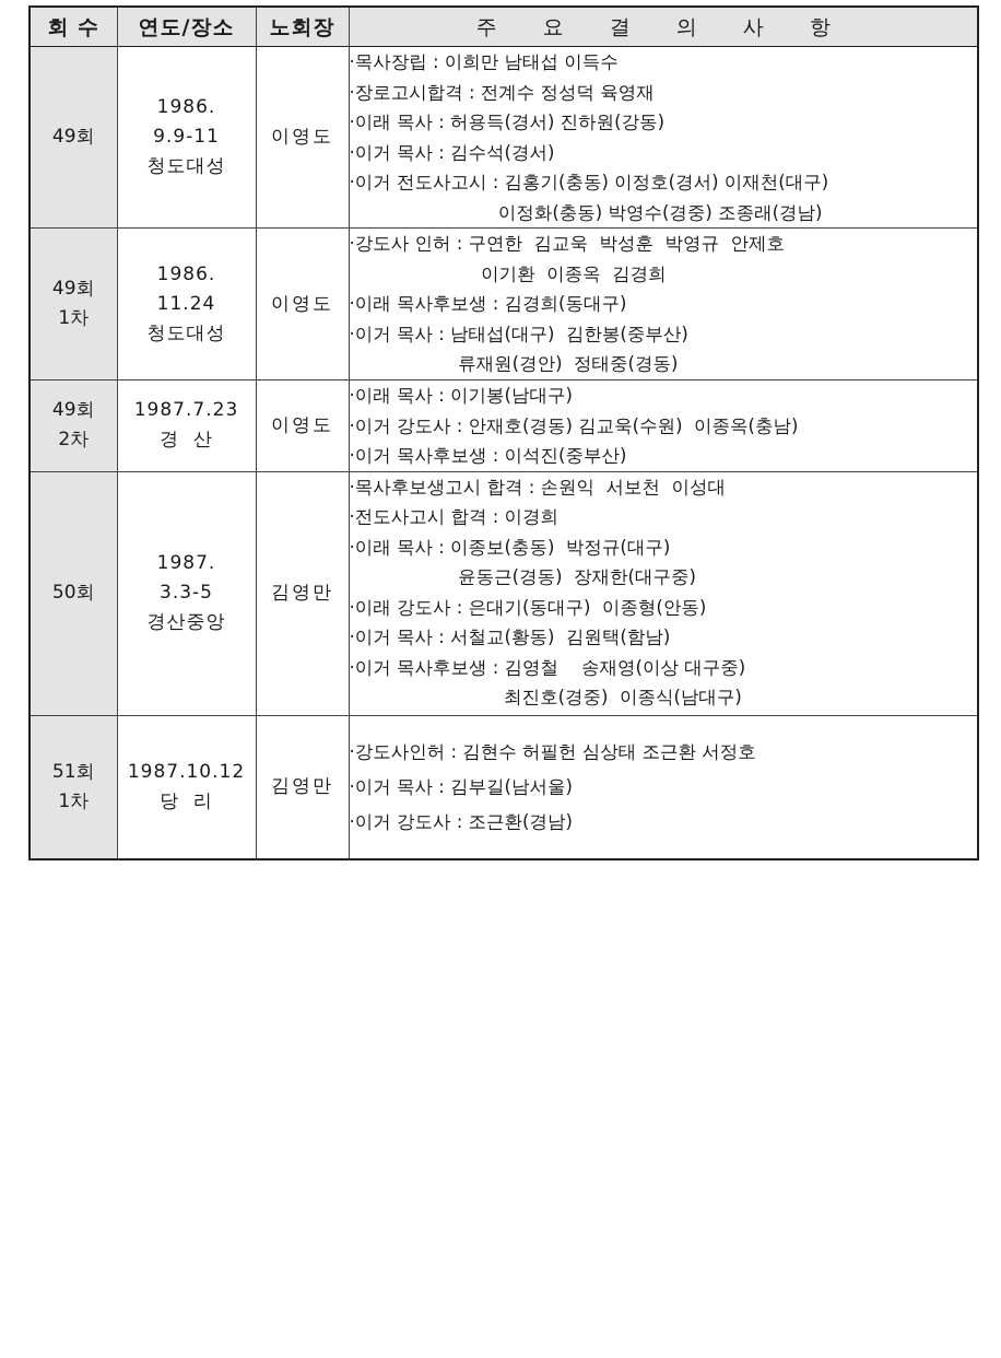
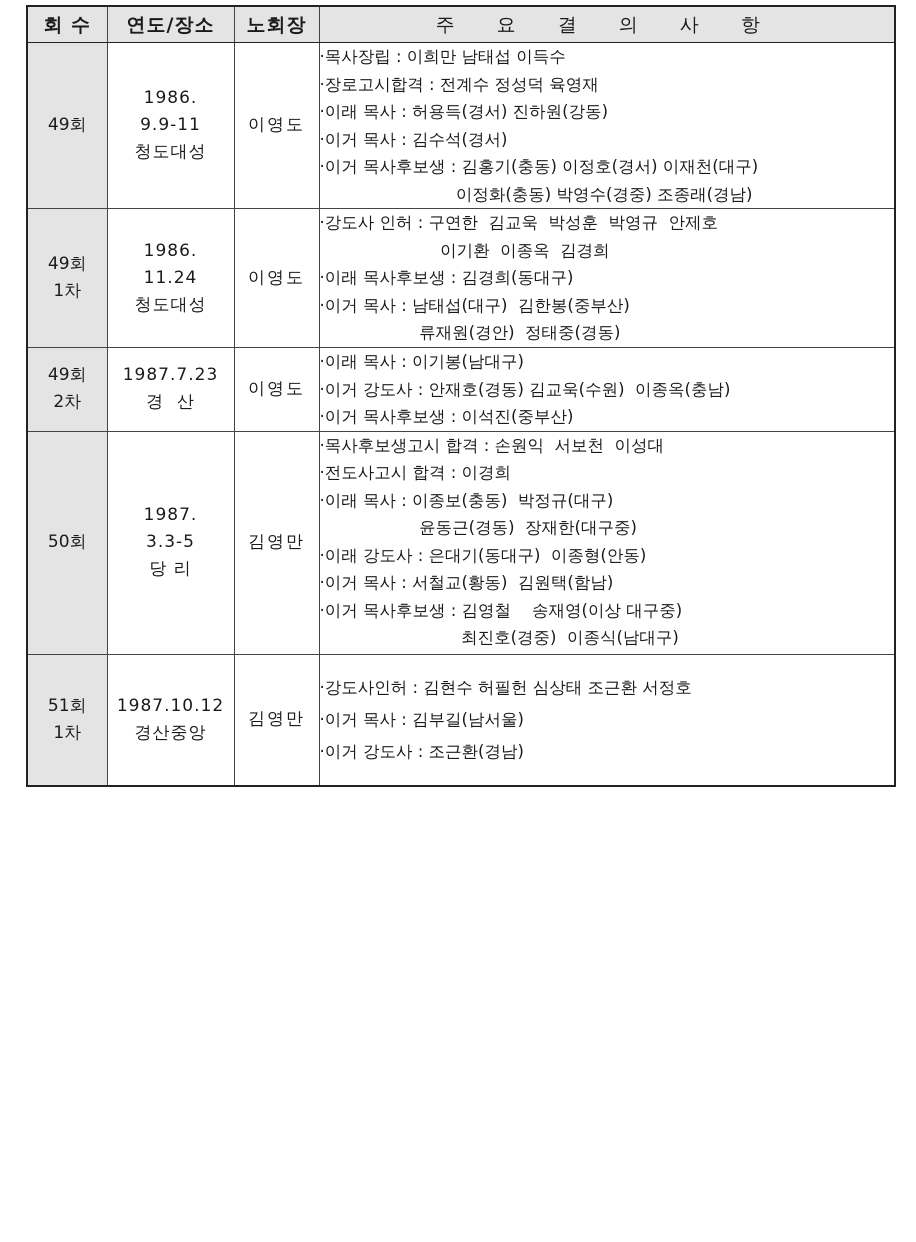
  회 수	연도/장소	노회장	주 요 결 의 사 항
- 49회	1986. 9.9-11 청도대성	이영도	·목사장립 : 이희만 남태섭 이득수 ·장로고시합격 : 전계수 정성덕 육영재 ·이래 목사 : 허용득(경서) 진하원(강동) ·이거 목사 : 김수석(경서) ·이거 전도사고시 : 김홍기(충동) 이정호(경서) 이재천(대구) 이정화(충동) 박영수(경중) 조종래(경남)
+ 49회	1986. 9.9-11 청도대성	이영도	·목사장립 : 이희만 남태섭 이득수 ·장로고시합격 : 전계수 정성덕 육영재 ·이래 목사 : 허용득(경서) 진하원(강동) ·이거 목사 : 김수석(경서) ·이거 목사후보생 : 김홍기(충동) 이정호(경서) 이재천(대구) 이정화(충동) 박영수(경중) 조종래(경남)
  49회 1차	1986. 11.24 청도대성	이영도	·강도사 인허 : 구연한 김교욱 박성훈 박영규 안제호 이기환 이종옥 김경희 ·이래 목사후보생 : 김경희(동대구) ·이거 목사 : 남태섭(대구) 김한봉(중부산) 류재원(경안) 정태중(경동)
  49회 2차	1987.7.23 경 산	이영도	·이래 목사 : 이기봉(남대구) ·이거 강도사 : 안재호(경동) 김교욱(수원) 이종옥(충남) ·이거 목사후보생 : 이석진(중부산)
- 50회	1987. 3.3-5 경산중앙	김영만	·목사후보생고시 합격 : 손원익 서보천 이성대 ·전도사고시 합격 : 이경희 ·이래 목사 : 이종보(충동) 박정규(대구) 윤동근(경동) 장재한(대구중) ·이래 강도사 : 은대기(동대구) 이종형(안동) ·이거 목사 : 서철교(황동) 김원택(함남) ·이거 목사후보생 : 김영철 송재영(이상 대구중) 최진호(경중) 이종식(남대구)
+ 50회	1987. 3.3-5 당 리	김영만	·목사후보생고시 합격 : 손원익 서보천 이성대 ·전도사고시 합격 : 이경희 ·이래 목사 : 이종보(충동) 박정규(대구) 윤동근(경동) 장재한(대구중) ·이래 강도사 : 은대기(동대구) 이종형(안동) ·이거 목사 : 서철교(황동) 김원택(함남) ·이거 목사후보생 : 김영철 송재영(이상 대구중) 최진호(경중) 이종식(남대구)
- 51회 1차	1987.10.12 당 리	김영만	·강도사인허 : 김현수 허필헌 심상태 조근환 서정호 ·이거 목사 : 김부길(남서울) ·이거 강도사 : 조근환(경남)
+ 51회 1차	1987.10.12 경산중앙	김영만	·강도사인허 : 김현수 허필헌 심상태 조근환 서정호 ·이거 목사 : 김부길(남서울) ·이거 강도사 : 조근환(경남)
